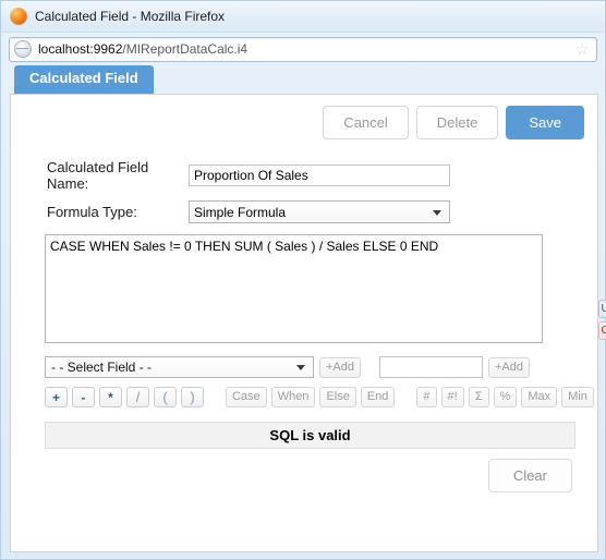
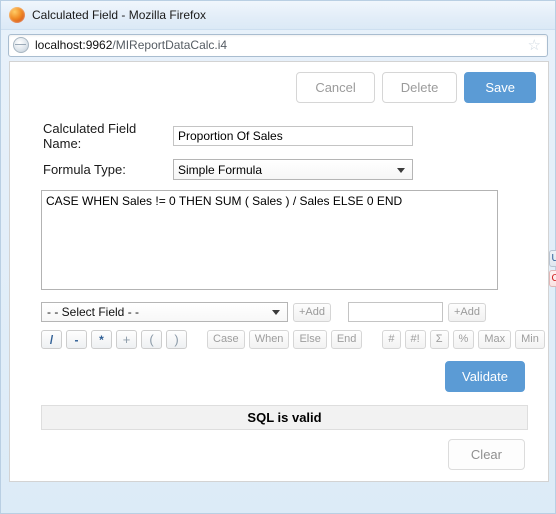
  Calculated Field - Mozilla Firefox
  localhost:9962/MIReportDataCalc.i4
  ☆
- Calculated Field
  Cancel
  Delete
  Save
  Calculated Field Name:
  Proportion Of Sales
  Formula Type:
  Simple Formula
  CASE WHEN Sales != 0 THEN SUM ( Sales ) / Sales ELSE 0 END
  - - Select Field - -
  +Add
  +Add
- +
+ /
  -
  *
- /
+ +
  (
  )
  Case
  When
  Else
  End
  #
  #!
  Σ
  %
  Max
  Min
+ Validate
  SQL is valid
  Clear
